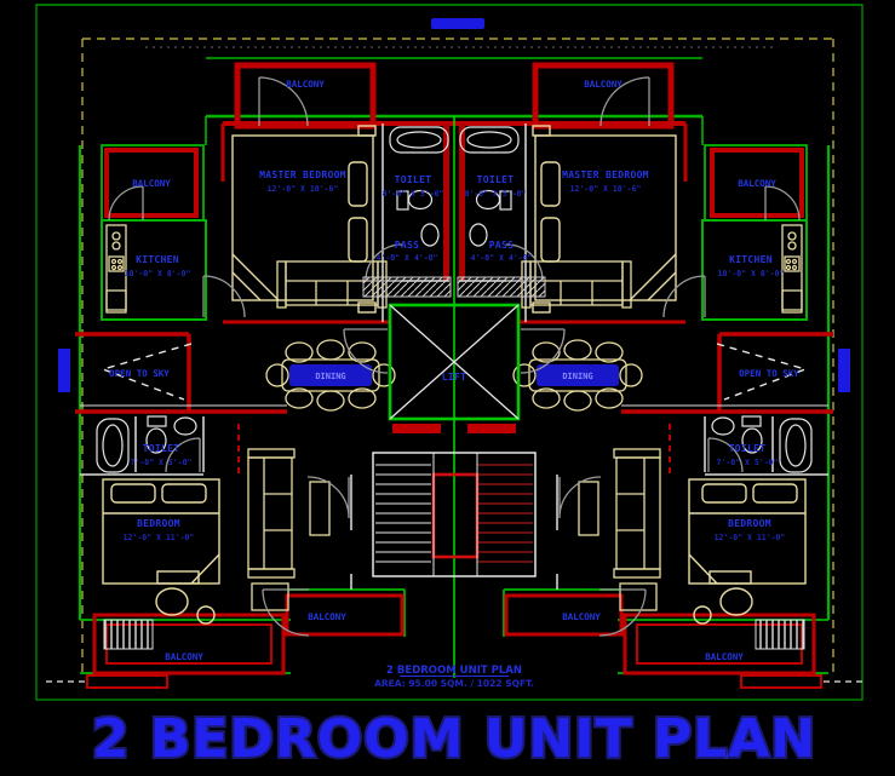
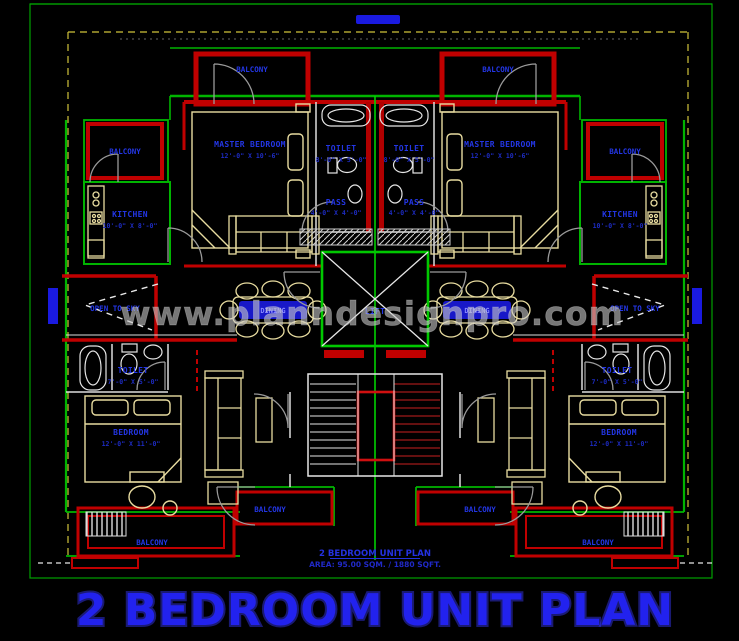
  BALCONY
  BALCONY
  MASTER BEDROOM
  12'-0" X 10'-6"
  TOILET
  8'-0" X 5'-0"
  KITCHEN
  10'-0" X 8'-0"
  PASS
  4'-0" X 4'-0"
  OPEN TO SKY
  DINING
  TOILET
  7'-0" X 5'-0"
  BEDROOM
  12'-0" X 11'-0"
  BALCONY
  BALCONY
  BALCONY
  BALCONY
  MASTER BEDROOM
  12'-0" X 10'-6"
  TOILET
  8'-0" X 5'-0"
  KITCHEN
  10'-0" X 8'-0"
  PASS
  4'-0" X 4'-0"
  OPEN TO SKY
  DINING
  TOILET
  7'-0" X 5'-0"
  BEDROOM
  12'-0" X 11'-0"
  BALCONY
  BALCONY
  LIFT
+ www.planndesignpro.com
  2 BEDROOM UNIT PLAN
- AREA: 95.00 SQM. / 1022 SQFT.
+ AREA: 95.00 SQM. / 1880 SQFT.
  2 BEDROOM UNIT PLAN
